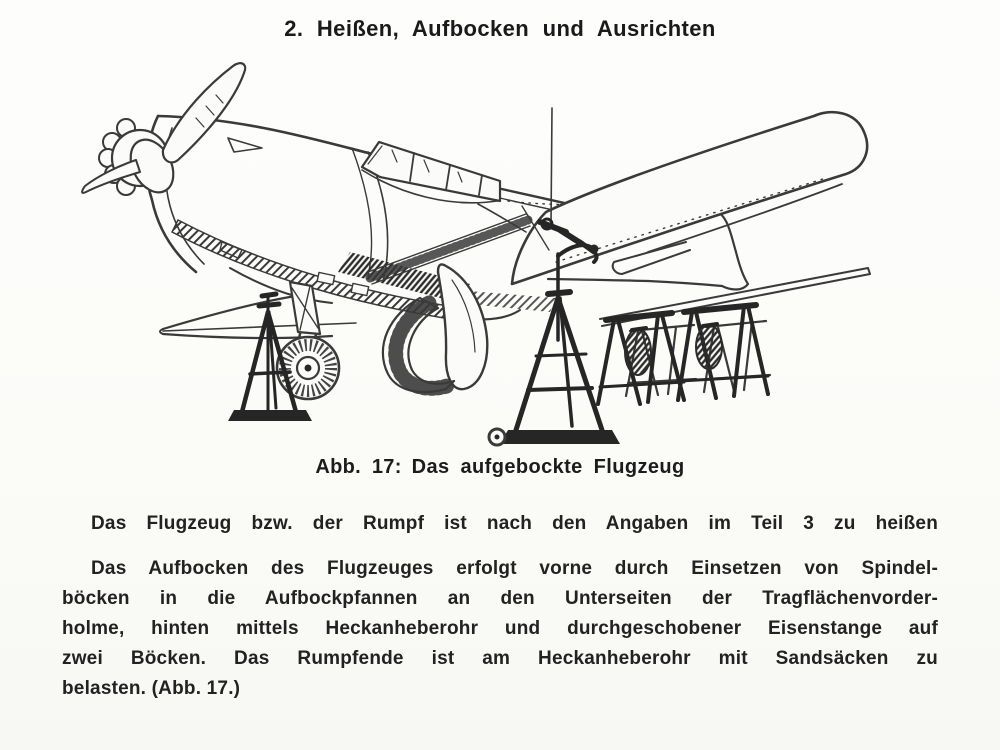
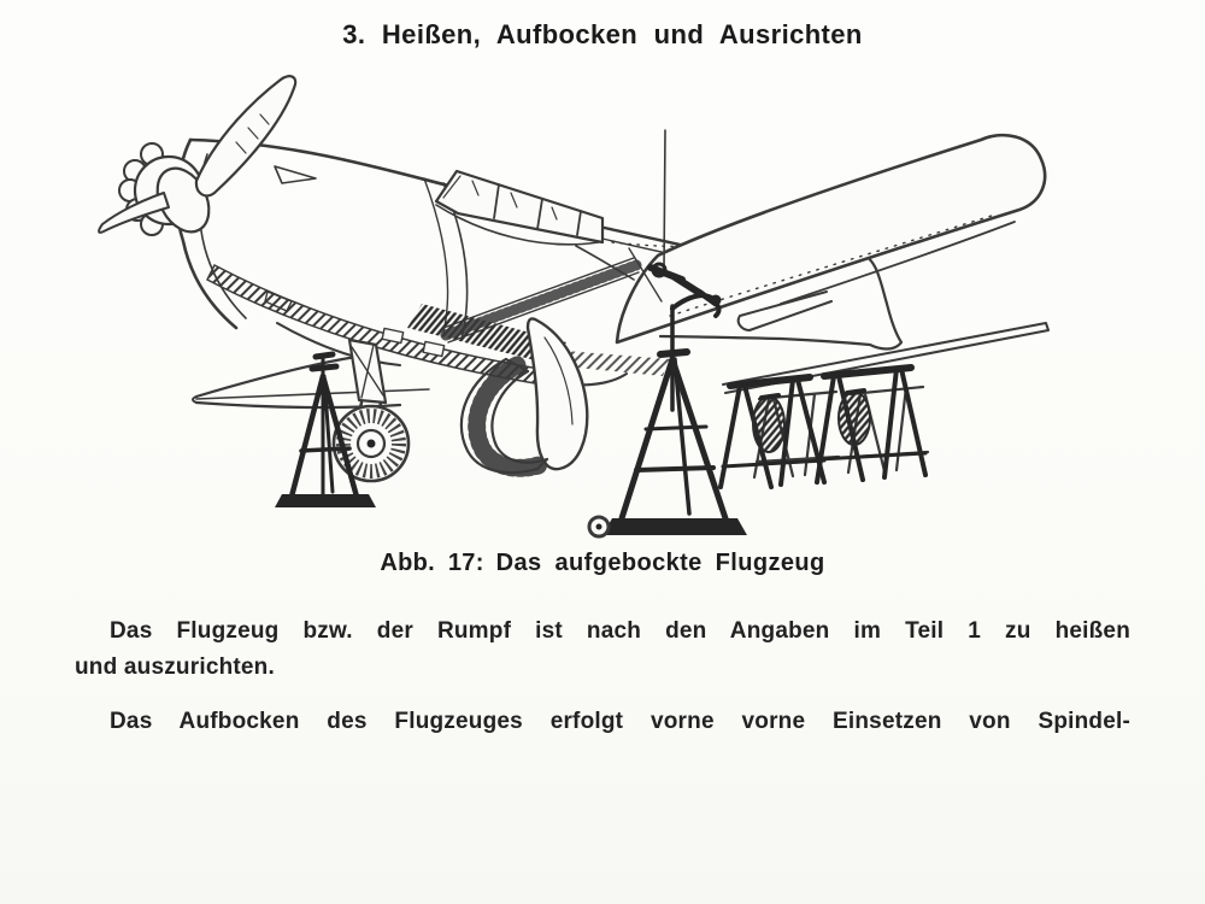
- 2. Heißen, Aufbocken und Ausrichten
+ 3. Heißen, Aufbocken und Ausrichten
  Abb. 17: Das aufgebockte Flugzeug
- Das Flugzeug bzw. der Rumpf ist nach den Angaben im Teil 3 zu heißen
+ Das Flugzeug bzw. der Rumpf ist nach den Angaben im Teil 1 zu heißen
+ und auszurichten.
- Das Aufbocken des Flugzeuges erfolgt vorne durch Einsetzen von Spindel-
+ Das Aufbocken des Flugzeuges erfolgt vorne vorne Einsetzen von Spindel-
- böcken in die Aufbockpfannen an den Unterseiten der Tragflächenvorder-
- holme, hinten mittels Heckanheberohr und durchgeschobener Eisenstange auf
- zwei Böcken. Das Rumpfende ist am Heckanheberohr mit Sandsäcken zu
- belasten. (Abb. 17.)
